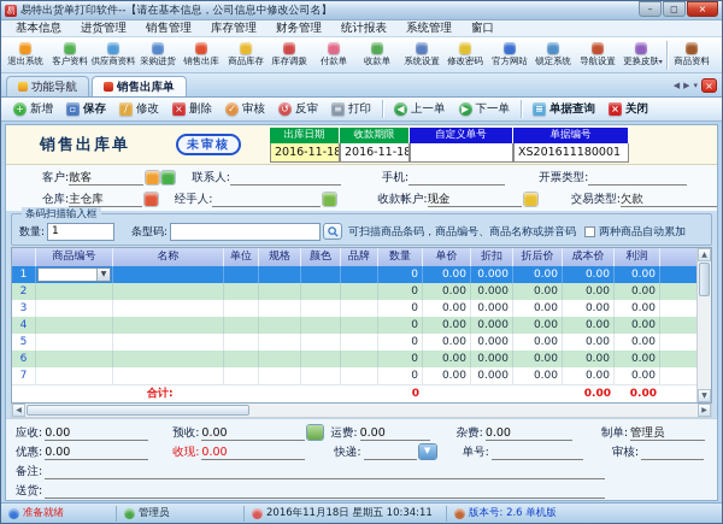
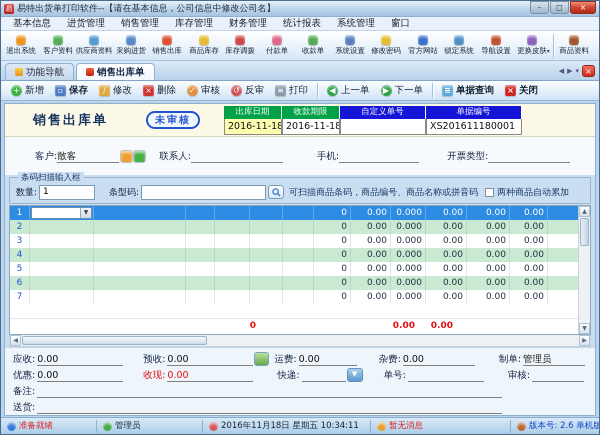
  易
  易特出货单打印软件--【请在基本信息，公司信息中修改公司名】
  –
  ◻
  ×
  基本信息
  进货管理
  销售管理
  库存管理
  财务管理
  统计报表
  系统管理
  窗口
  退出系统
  客户资料
  供应商资料
  采购进货
  销售出库
  商品库存
  库存调拨
  付款单
  收款单
  系统设置
  修改密码
  官方网站
  锁定系统
  导航设置
  更换皮肤
  商品资料
  功能导航
  销售出库单
  ◀
  ▶
  ▾
  ×
  +
  新增
  ▫
  保存
  /
  修改
  ×
  删除
  ✓
  审核
  ↺
  反审
  ≡
  打印
  ◀
  上一单
  ▶
  下一单
  ≡
  单据查询
  ×
  关闭
  销售出库单
  未审核
  出库日期
  2016-11-18
  收款期限
  2016-11-18
  自定义单号
  单据编号
  XS201611180001
  客户:
  散客
  联系人:
  手机:
  开票类型:
- 仓库:
- 主仓库
- 经手人:
- 收款帐户:
- 现金
- 交易类型:
- 欠款
  条码扫描输入框
  数量:
  1
  条型码:
  可扫描商品条码，商品编号、商品名称或拼音码
  两种商品自动累加
- 商品编号
- 名称
- 单位
- 规格
- 颜色
- 品牌
- 数量
- 单价
- 折扣
- 折后价
- 成本价
- 利润
  1
  0
  0.00
  0.000
  0.00
  0.00
  0.00
  2
  0
  0.00
  0.000
  0.00
  0.00
  0.00
  3
  0
  0.00
  0.000
  0.00
  0.00
  0.00
  4
  0
  0.00
  0.000
  0.00
  0.00
  0.00
  5
  0
  0.00
  0.000
  0.00
  0.00
  0.00
  6
  0
  0.00
  0.000
  0.00
  0.00
  0.00
  7
  0
  0.00
  0.000
  0.00
  0.00
  0.00
- 合计:
  0
  0.00
  0.00
  应收:
  0.00
  预收:
  0.00
  运费:
  0.00
  杂费:
  0.00
  制单:
  管理员
  优惠:
  0.00
  收现:
  0.00
  快递:
  ▼
  单号:
  审核:
  备注:
  送货:
  准备就绪
  管理员
  2016年11月18日 星期五 10:34:11
+ 暂无消息
  版本号: 2.6 单机版
